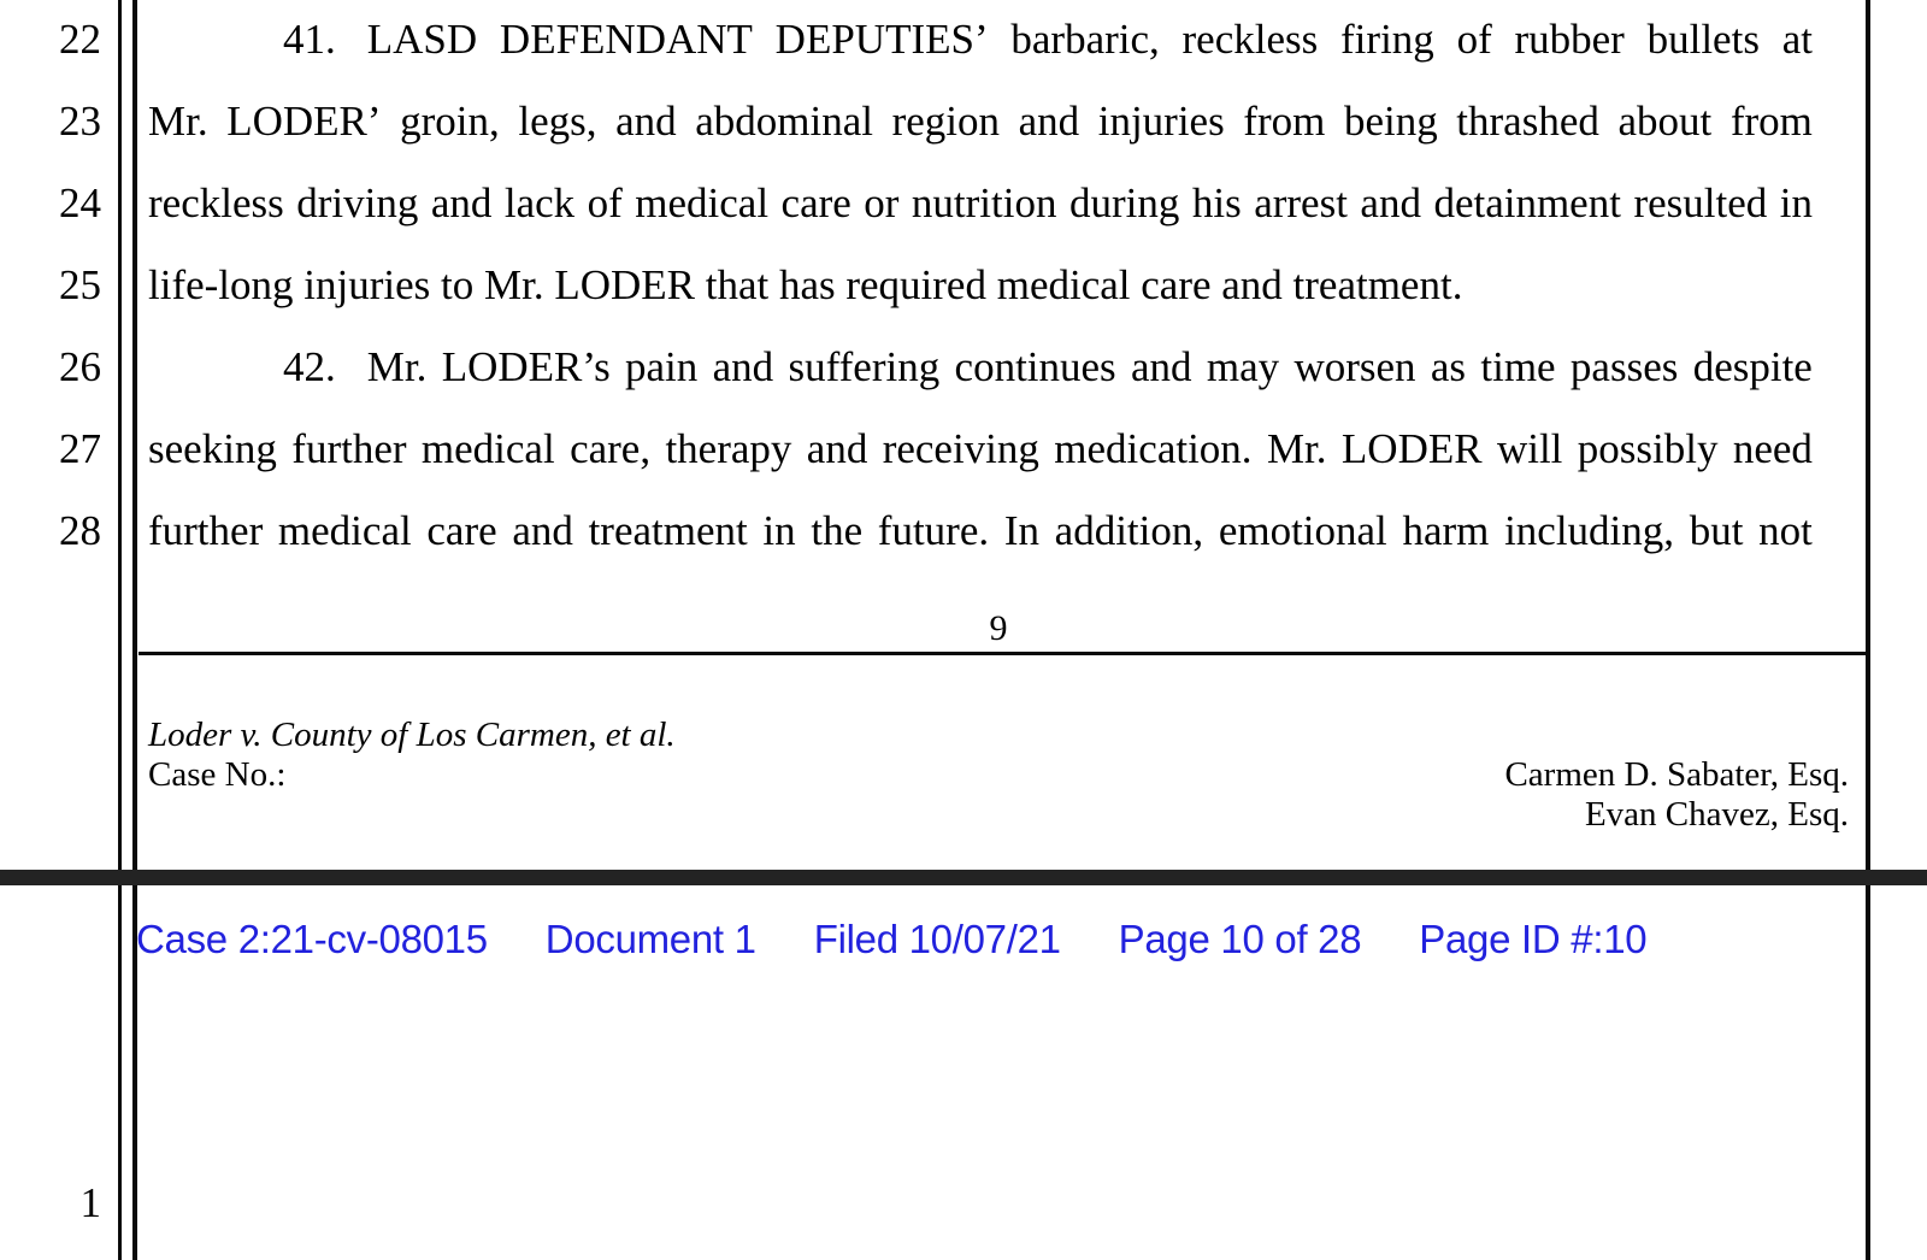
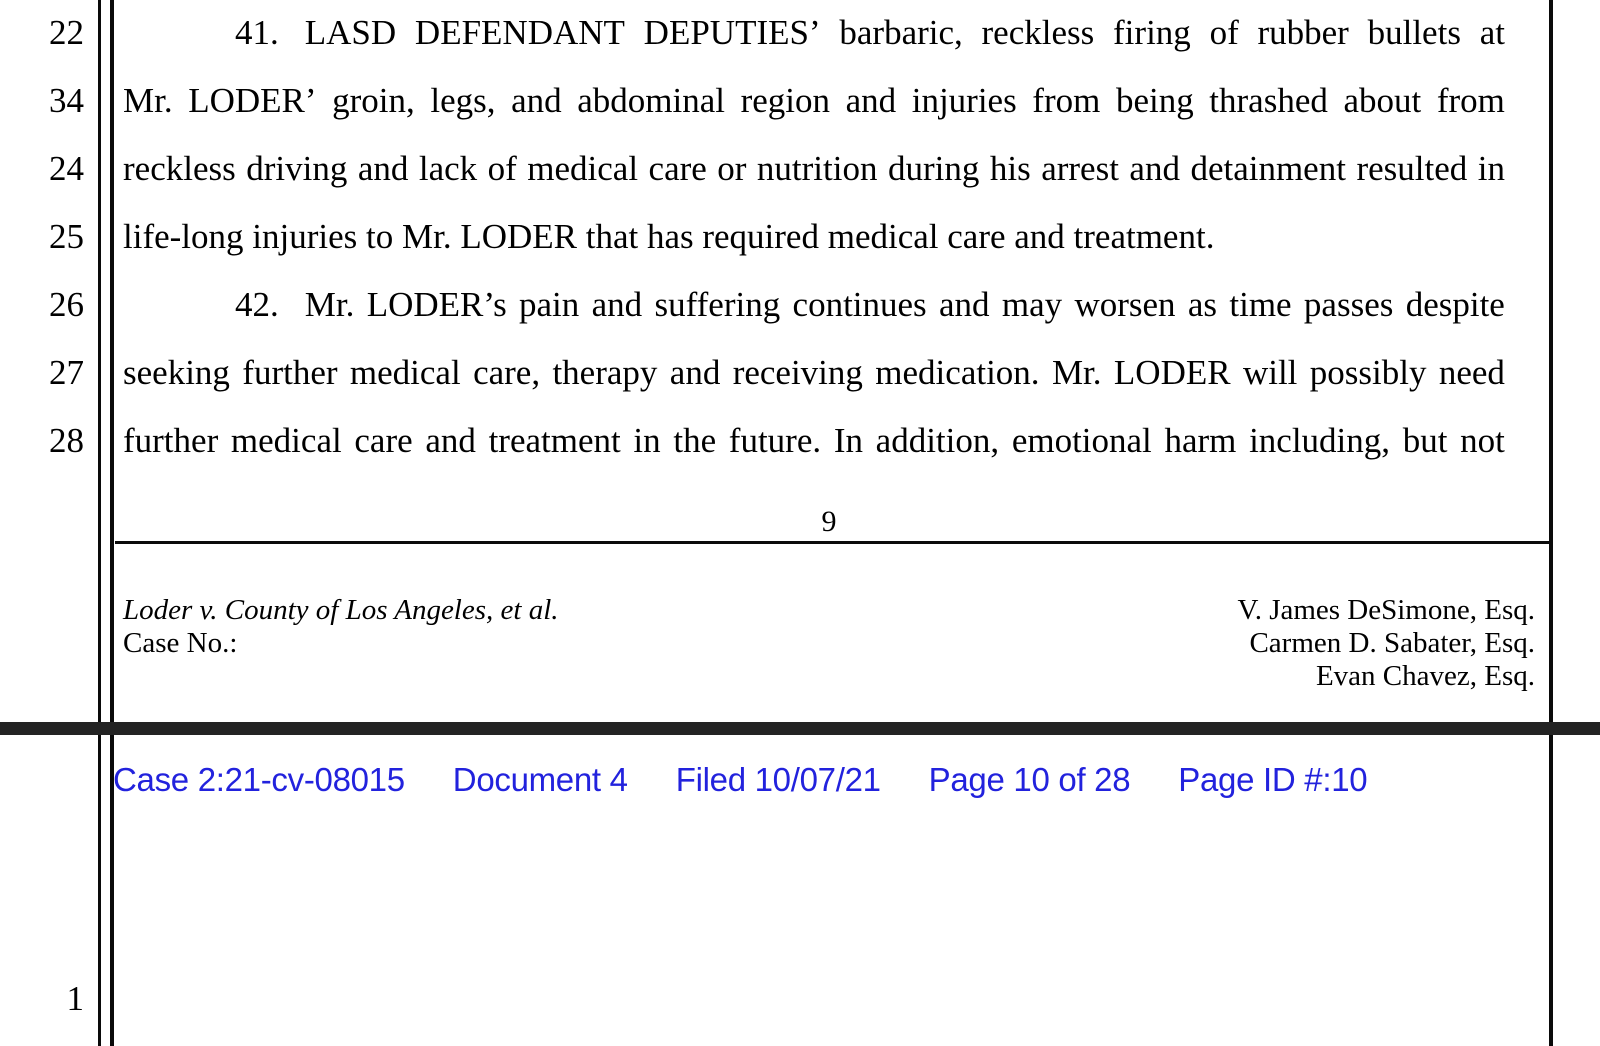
  22
- 23
+ 34
  24
  25
  26
  27
  28
  41.
  LASD
  DEFENDANT
  DEPUTIES’
  barbaric,
  reckless
  firing
  of
  rubber
  bullets
  at
  Mr.
  LODER’
  groin,
  legs,
  and
  abdominal
  region
  and
  injuries
  from
  being
  thrashed
  about
  from
  reckless
  driving
  and
  lack
  of
  medical
  care
  or
  nutrition
  during
  his
  arrest
  and
  detainment
  resulted
  in
  life-long injuries to Mr. LODER that has required medical care and treatment.
  42.
  Mr.
  LODER’s
  pain
  and
  suffering
  continues
  and
  may
  worsen
  as
  time
  passes
  despite
  seeking
  further
  medical
  care,
  therapy
  and
  receiving
  medication.
  Mr.
  LODER
  will
  possibly
  need
  further
  medical
  care
  and
  treatment
  in
  the
  future.
  In
  addition,
  emotional
  harm
  including,
  but
  not
  9
- Loder v. County of Los Carmen, et al.
+ Loder v. County of Los Angeles, et al.
+ V. James DeSimone, Esq.
  Case No.:
  Carmen D. Sabater, Esq.
  Evan Chavez, Esq.
- Case 2:21-cv-08015 Document 1 Filed 10/07/21 Page 10 of 28 Page ID #:10
+ Case 2:21-cv-08015 Document 4 Filed 10/07/21 Page 10 of 28 Page ID #:10
  1
